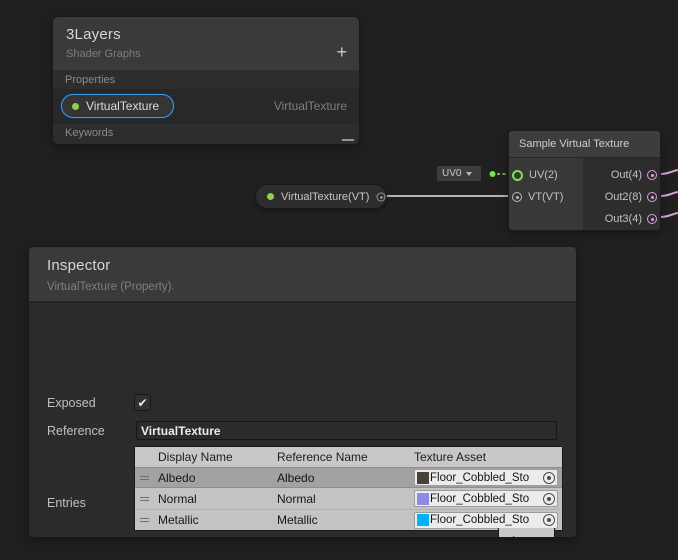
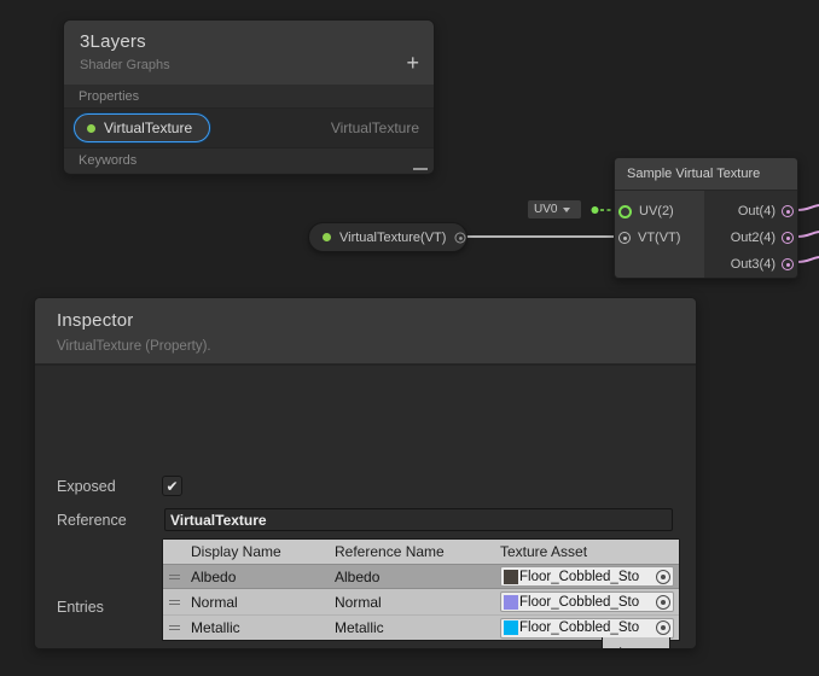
  3Layers
  Shader Graphs
  +
  Properties
  VirtualTexture
  VirtualTexture
  Keywords
  Sample Virtual Texture
  UV(2)
  VT(VT)
  Out(4)
- Out2(8)
+ Out2(4)
  Out3(4)
  VirtualTexture(VT)
  UV0
  Inspector
  VirtualTexture (Property).
  Exposed
  ✔
  Reference
  VirtualTexture
  Entries
  Display Name
  Reference Name
  Texture Asset
  Albedo
  Albedo
  Floor_Cobbled_Sto
  Normal
  Normal
  Floor_Cobbled_Sto
  Metallic
  Metallic
  Floor_Cobbled_Sto
